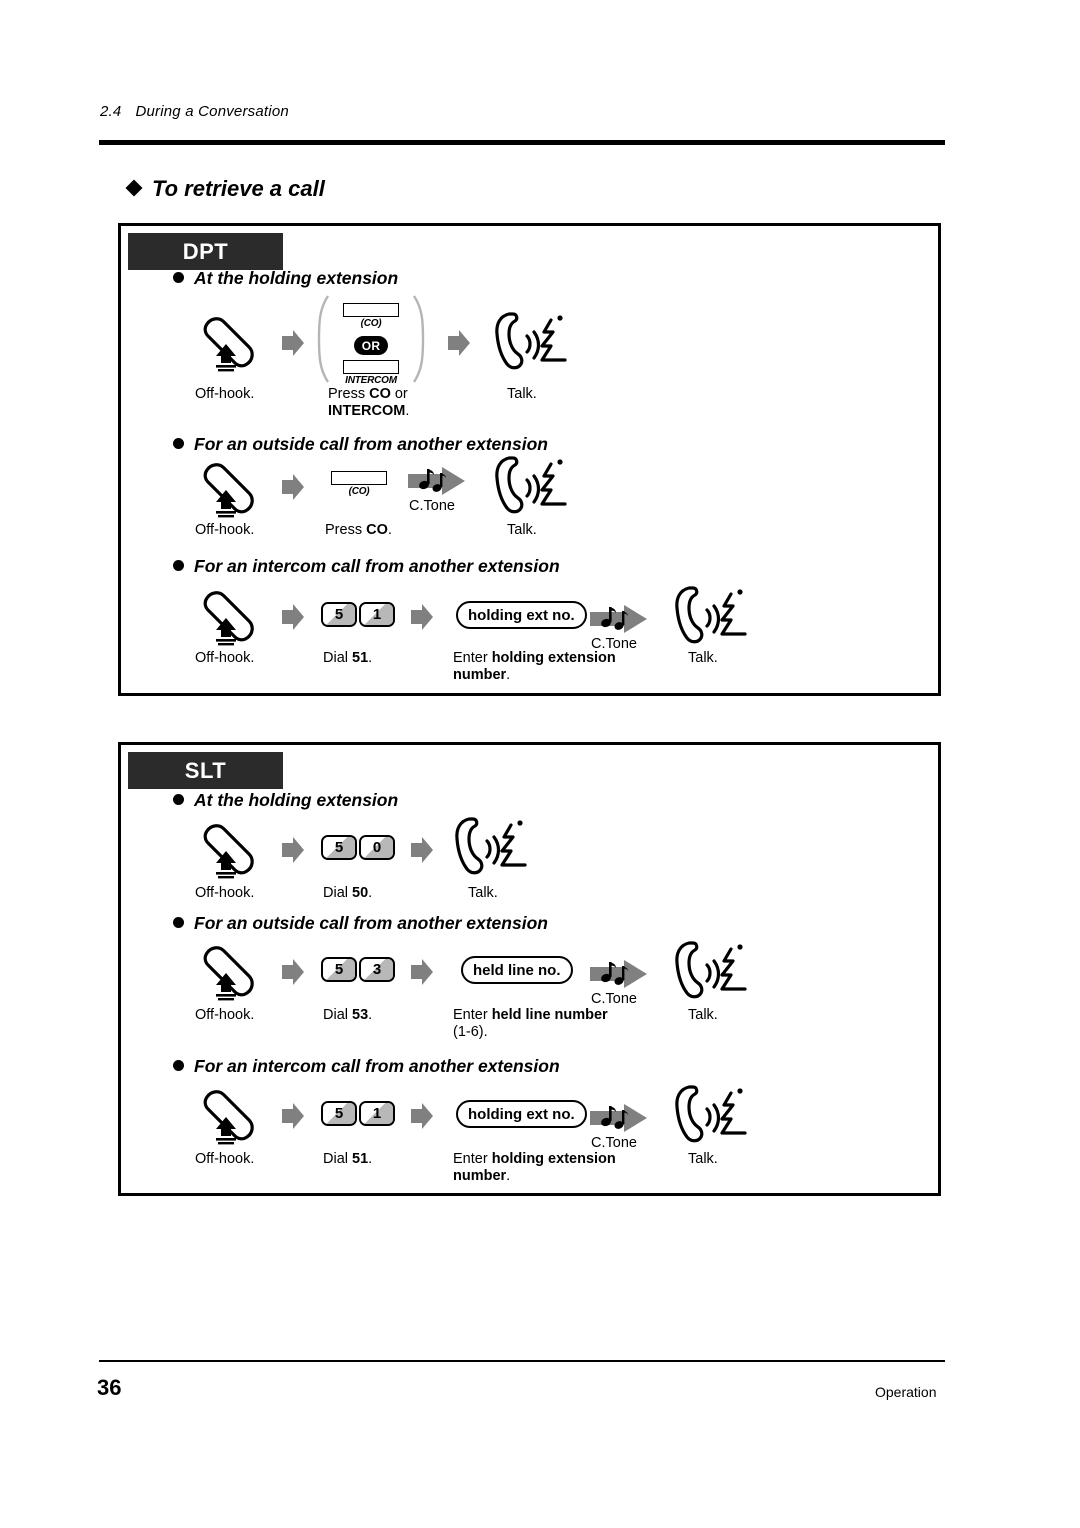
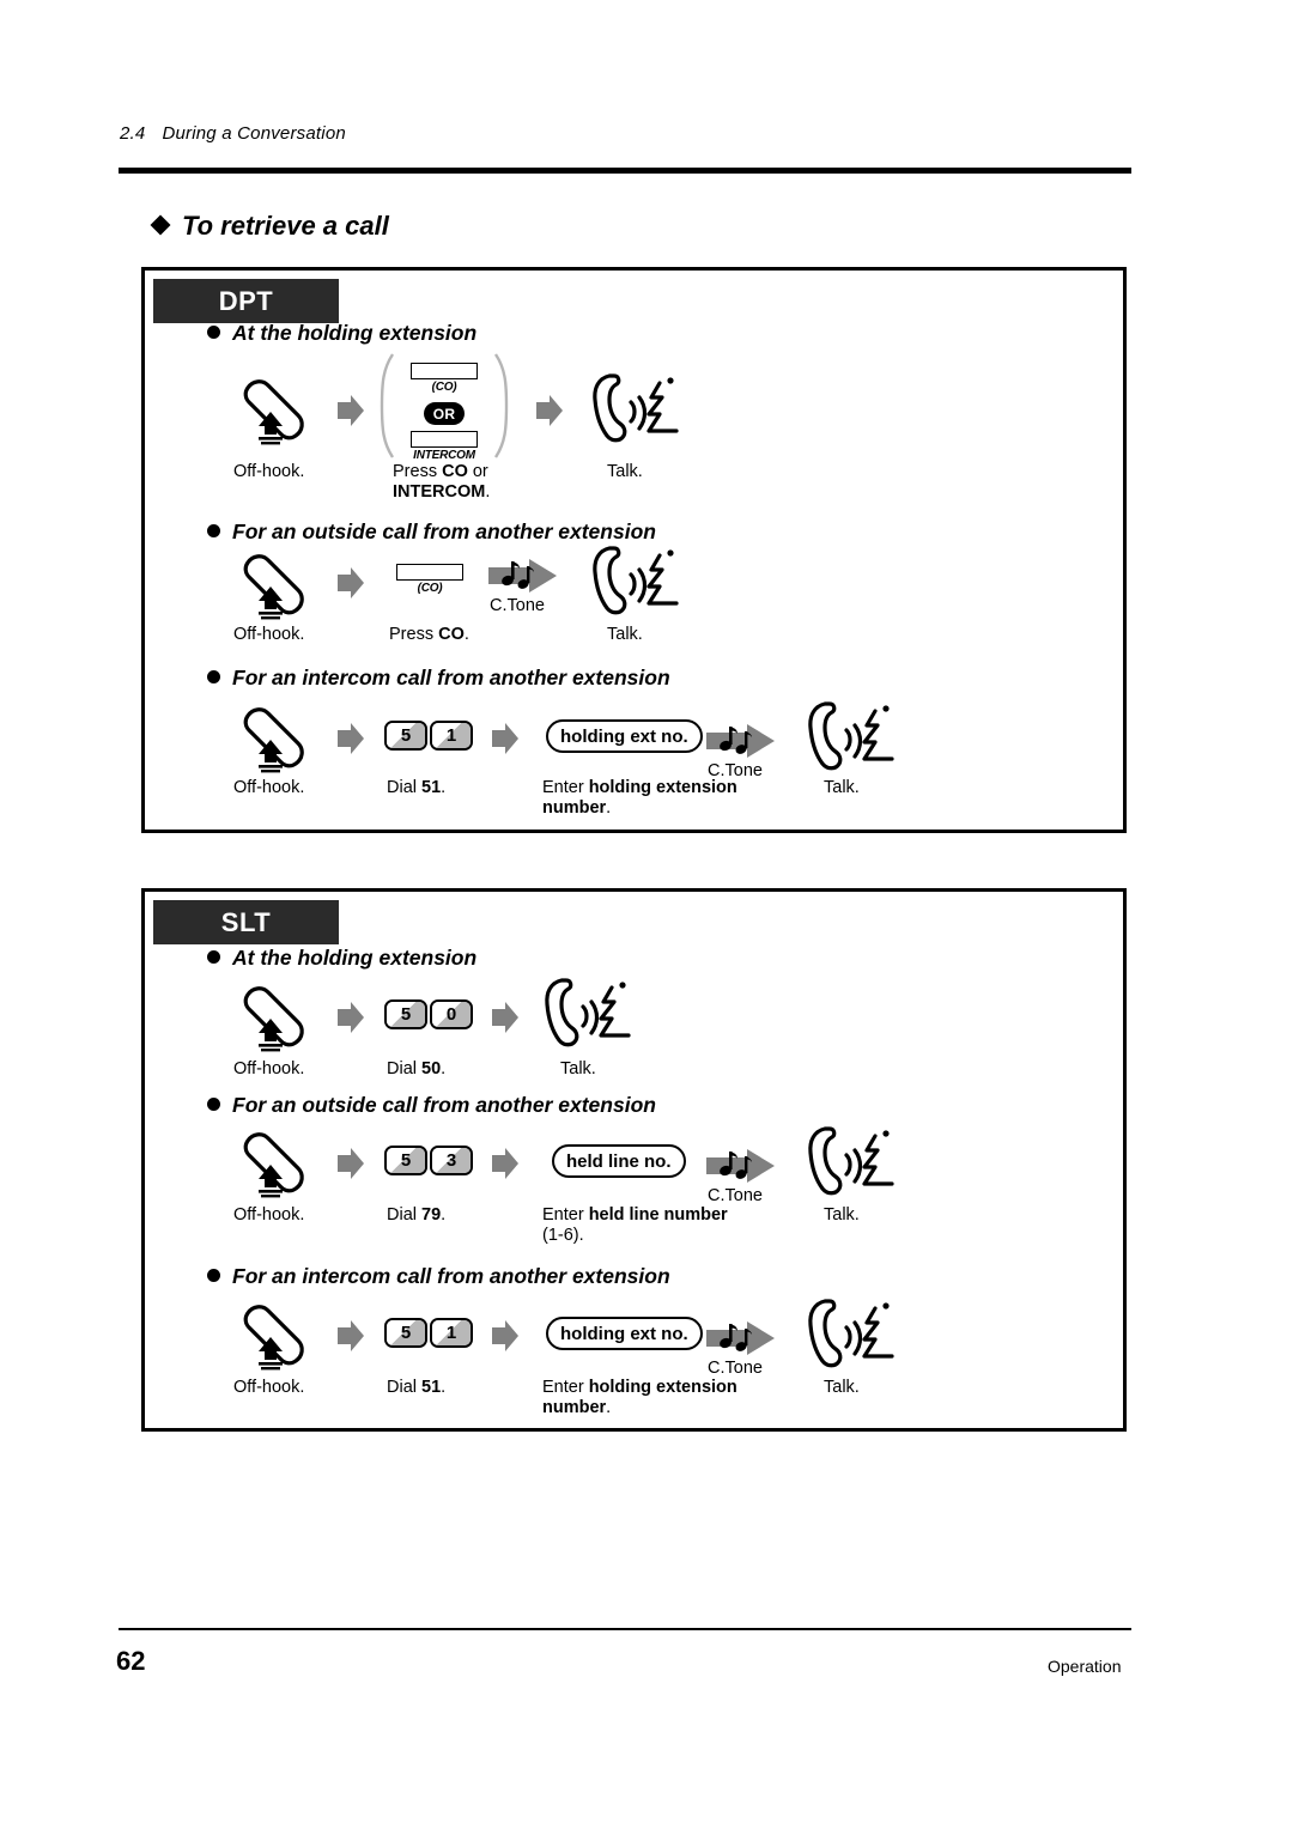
  2.4 During a Conversation
  To retrieve a call
  DPT
  At the holding extension
  Off-hook.
  (CO)
  OR
  INTERCOM
  Press CO or
  INTERCOM.
  Talk.
  For an outside call from another extension
  Off-hook.
  (CO)
  Press CO.
  C.Tone
  Talk.
  For an intercom call from another extension
  Off-hook.
  5
  1
  Dial 51.
  holding ext no.
  Enter holding extension number.
  C.Tone
  Talk.
  SLT
  At the holding extension
  Off-hook.
  5
  0
  Dial 50.
  Talk.
  For an outside call from another extension
  Off-hook.
  5
  3
- Dial 53.
+ Dial 79.
  held line no.
  Enter held line number (1-6).
  C.Tone
  Talk.
  For an intercom call from another extension
  Off-hook.
  5
  1
  Dial 51.
  holding ext no.
  Enter holding extension number.
  C.Tone
  Talk.
- 36
+ 62
  Operation
